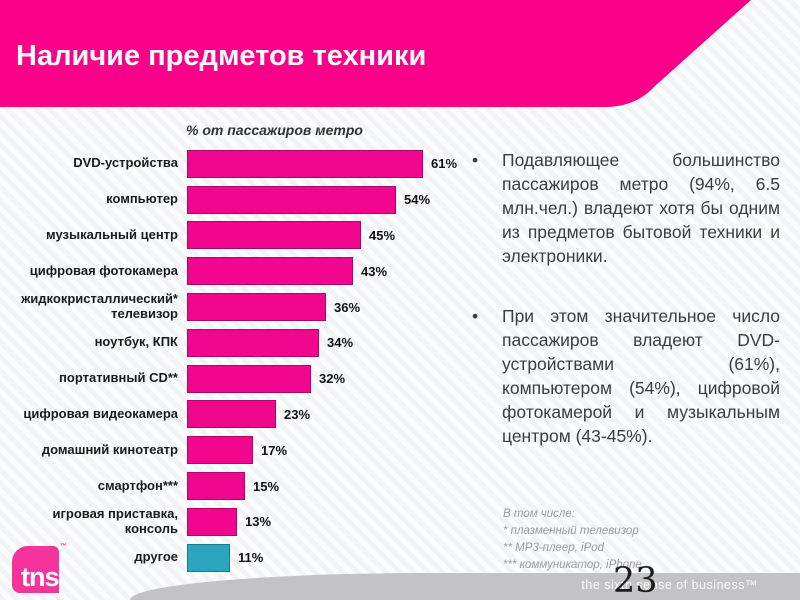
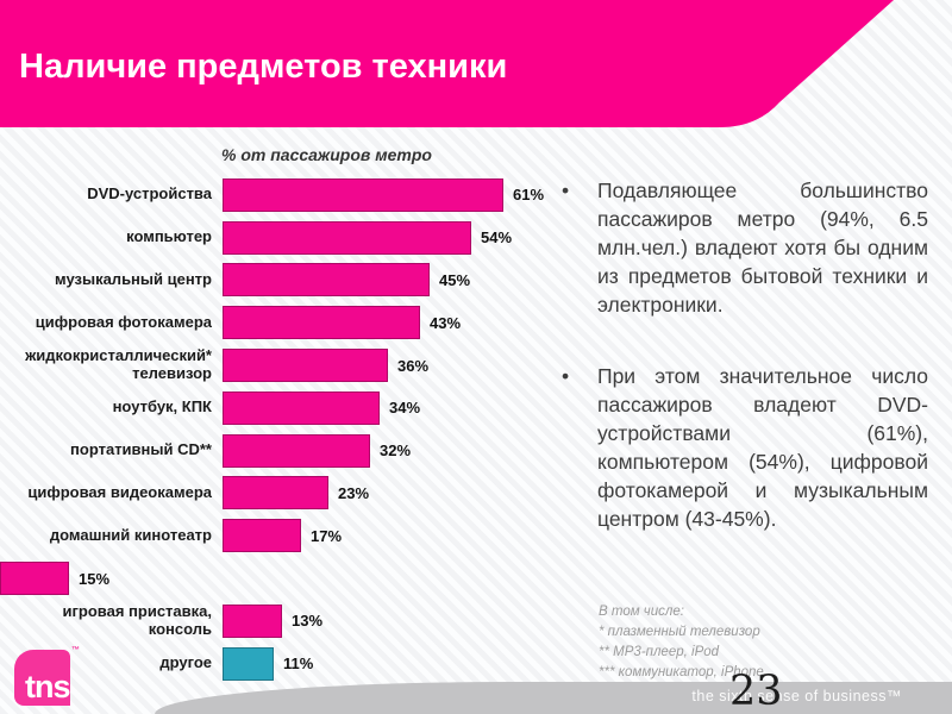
  Наличие предметов техники
  % от пассажиров метро
  DVD-устройства
  61%
  компьютер
  54%
  музыкальный центр
  45%
  цифровая фотокамера
  43%
  жидкокристаллический*
  телевизор
  36%
  ноутбук, КПК
  34%
  портативный CD**
  32%
  цифровая видеокамера
  23%
  домашний кинотеатр
  17%
- смартфон***
  15%
  игровая приставка,
  консоль
  13%
  другое
  11%
  •
  Подавляющее большинство пассажиров метро (94%, 6.5 млн.чел.) владеют хотя бы одним из предметов бытовой техники и электроники.
  •
  При этом значительное число пассажиров владеют DVD-устройствами (61%), компьютером (54%), цифровой фотокамерой и музыкальным центром (43-45%).
  В том числе:
  * плазменный телевизор
  ** MP3-плеер, iPod
  *** коммуникатор, iPhone
  the sixth sense of business™
  23
  tns
